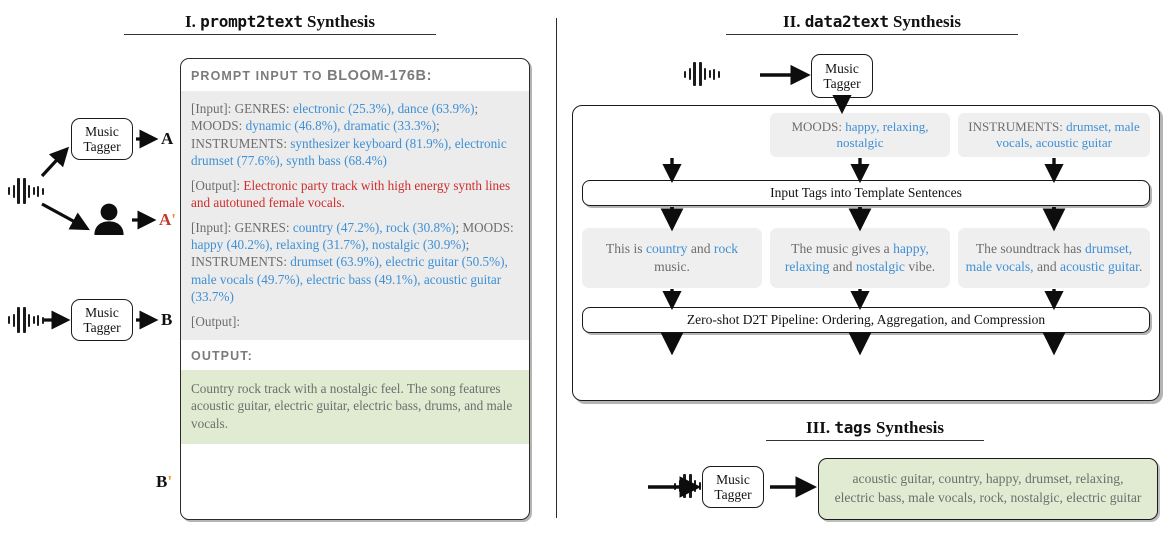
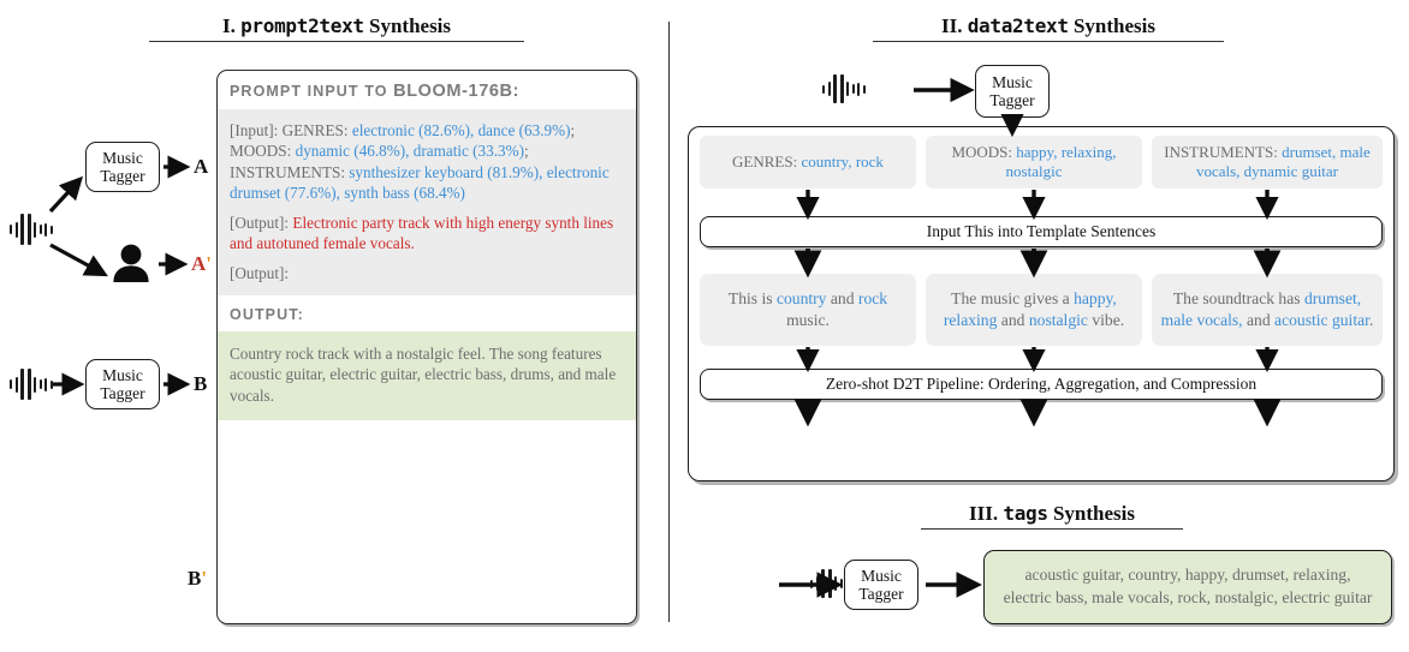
  I. prompt2text Synthesis
  II. data2text Synthesis
  III. tags Synthesis
  Music
  Tagger
  Music
  Tagger
  A
  A'
  B
  B'
  PROMPT INPUT TO BLOOM-176B:
- [Input]: GENRES: electronic (25.3%), dance (63.9%); MOODS: dynamic (46.8%), dramatic (33.3%); INSTRUMENTS: synthesizer keyboard (81.9%), electronic drumset (77.6%), synth bass (68.4%)
+ [Input]: GENRES: electronic (82.6%), dance (63.9%); MOODS: dynamic (46.8%), dramatic (33.3%); INSTRUMENTS: synthesizer keyboard (81.9%), electronic drumset (77.6%), synth bass (68.4%)
  [Output]: Electronic party track with high energy synth lines and autotuned female vocals.
- [Input]: GENRES: country (47.2%), rock (30.8%); MOODS: happy (40.2%), relaxing (31.7%), nostalgic (30.9%); INSTRUMENTS: drumset (63.9%), electric guitar (50.5%), male vocals (49.7%), electric bass (49.1%), acoustic guitar (33.7%)
  [Output]:
  OUTPUT:
  Country rock track with a nostalgic feel. The song features acoustic guitar, electric guitar, electric bass, drums, and male vocals.
  Music
  Tagger
+ GENRES: country, rock
  MOODS: happy, relaxing, nostalgic
- INSTRUMENTS: drumset, male vocals, acoustic guitar
+ INSTRUMENTS: drumset, male vocals, dynamic guitar
- Input Tags into Template Sentences
+ Input This into Template Sentences
  This is country and rock music.
  The music gives a happy, relaxing and nostalgic vibe.
  The soundtrack has drumset, male vocals, and acoustic guitar.
  Zero-shot D2T Pipeline: Ordering, Aggregation, and Compression
  Music
  Tagger
  acoustic guitar, country, happy, drumset, relaxing, electric bass, male vocals, rock, nostalgic, electric guitar
